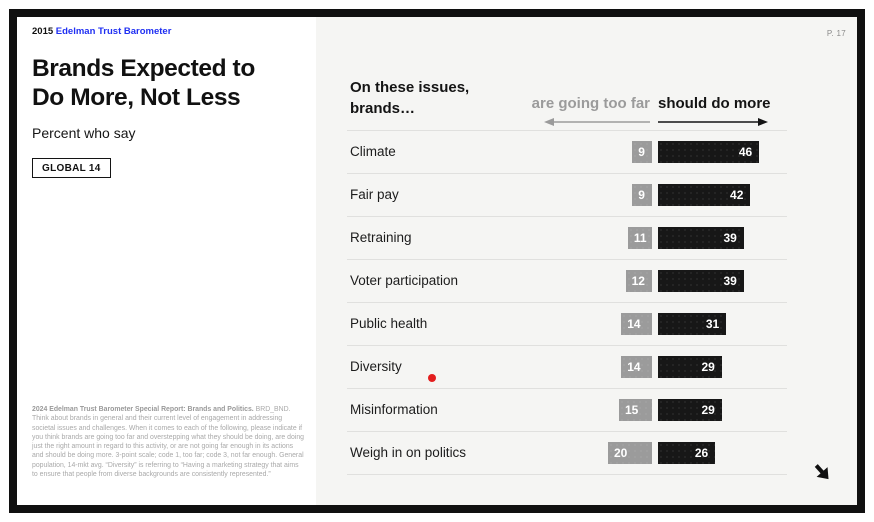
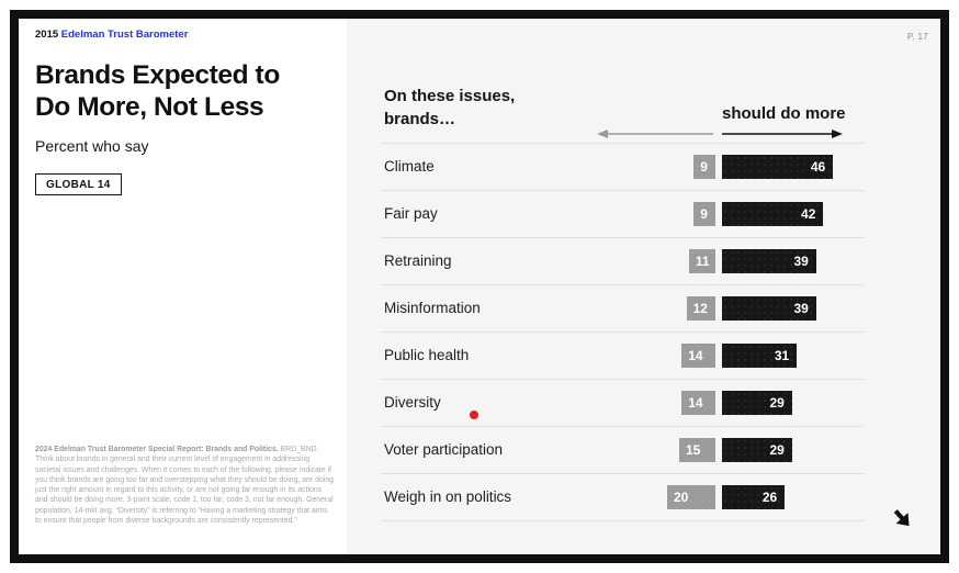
  2015 Edelman Trust Barometer
  P. 17
  Brands Expected to
  Do More, Not Less
  Percent who say
  GLOBAL 14
  On these issues,
  brands…
- are going too far
  should do more
  Climate
  9
  46
  Fair pay
  9
  42
  Retraining
  11
  39
- Voter participation
+ Misinformation
  12
  39
  Public health
  14
  31
  Diversity
  14
  29
- Misinformation
+ Voter participation
  15
  29
  Weigh in on politics
  20
  26
